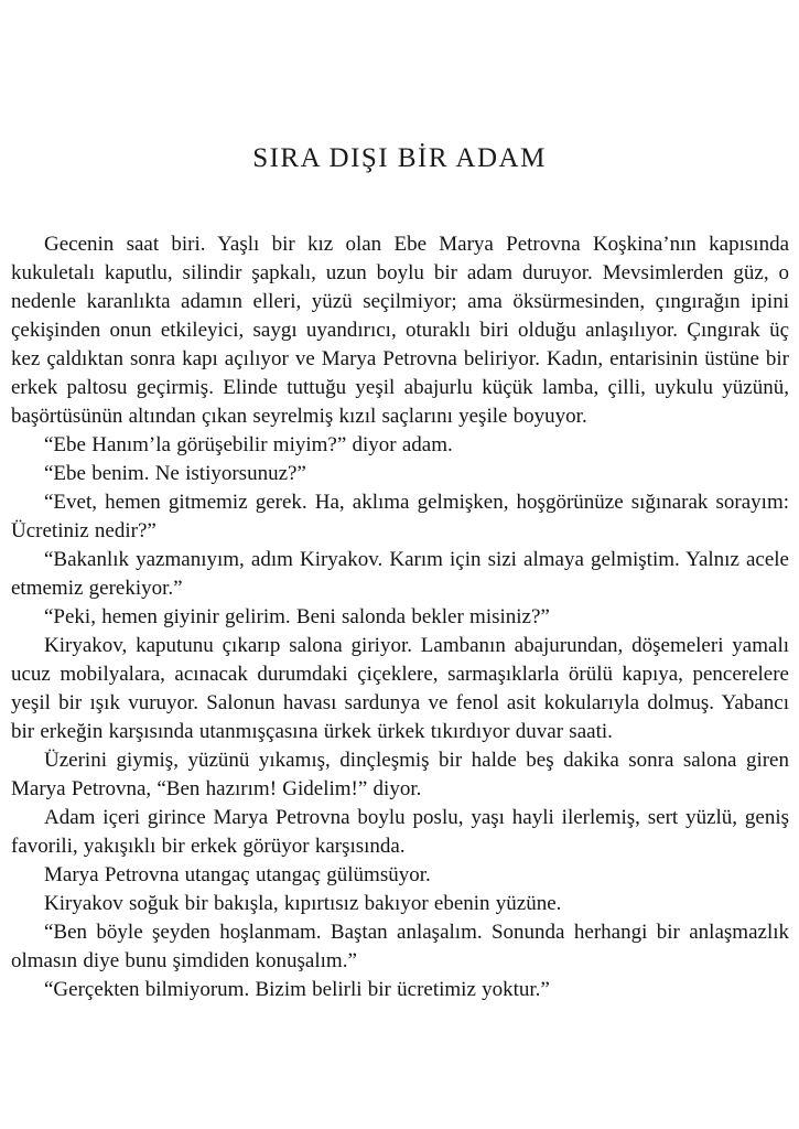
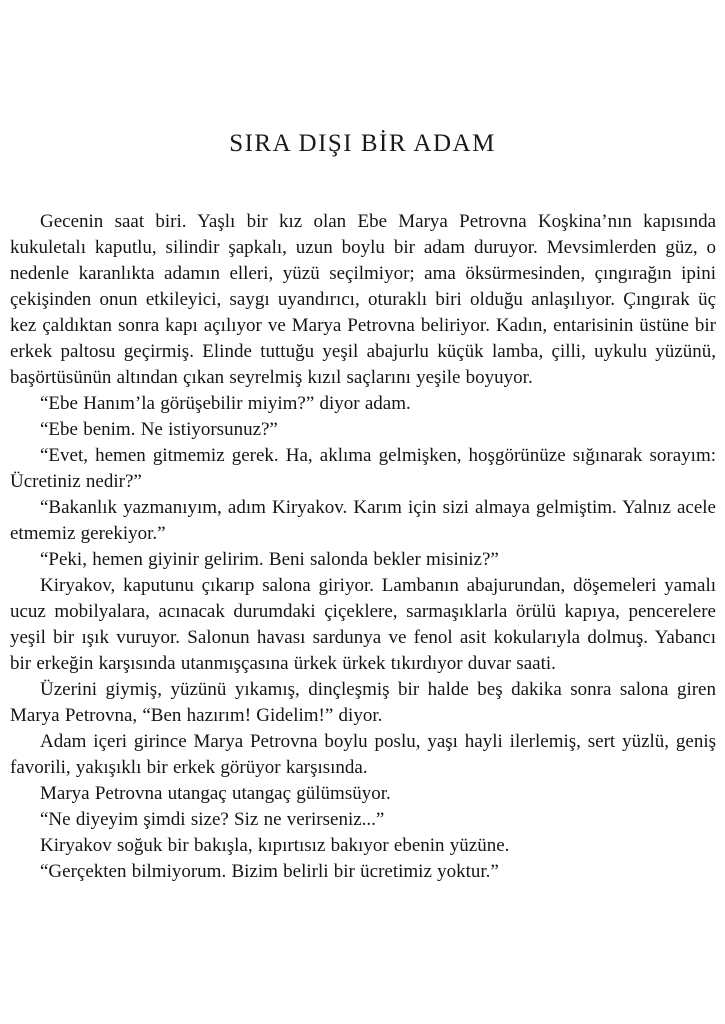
  SIRA DIŞI BİR ADAM
  Gecenin saat biri. Yaşlı bir kız olan Ebe Marya Petrovna Koşkina’nın kapısında kukuletalı kaputlu, silindir şapkalı, uzun boylu bir adam duruyor. Mevsimlerden güz, o nedenle karanlıkta adamın elleri, yüzü seçilmiyor; ama öksürmesinden, çıngırağın ipini çekişinden onun etkileyici, saygı uyandırıcı, oturaklı biri olduğu anlaşılıyor. Çıngırak üç kez çaldıktan sonra kapı açılıyor ve Marya Petrovna beliriyor. Kadın, entarisinin üstüne bir erkek paltosu geçirmiş. Elinde tuttuğu yeşil abajurlu küçük lamba, çilli, uykulu yüzünü, başörtüsünün altından çıkan seyrelmiş kızıl saçlarını yeşile boyuyor.
  “Ebe Hanım’la görüşebilir miyim?” diyor adam.
  “Ebe benim. Ne istiyorsunuz?”
  “Evet, hemen gitmemiz gerek. Ha, aklıma gelmişken, hoşgörünüze sığınarak sorayım: Ücretiniz nedir?”
  “Bakanlık yazmanıyım, adım Kiryakov. Karım için sizi almaya gelmiştim. Yalnız acele etmemiz gerekiyor.”
  “Peki, hemen giyinir gelirim. Beni salonda bekler misiniz?”
  Kiryakov, kaputunu çıkarıp salona giriyor. Lambanın abajurundan, döşemeleri yamalı ucuz mobilyalara, acınacak durumdaki çiçeklere, sarmaşıklarla örülü kapıya, pencerelere yeşil bir ışık vuruyor. Salonun havası sardunya ve fenol asit kokularıyla dolmuş. Yabancı bir erkeğin karşısında utanmışçasına ürkek ürkek tıkırdıyor duvar saati.
  Üzerini giymiş, yüzünü yıkamış, dinçleşmiş bir halde beş dakika sonra salona giren Marya Petrovna, “Ben hazırım! Gidelim!” diyor.
  Adam içeri girince Marya Petrovna boylu poslu, yaşı hayli ilerlemiş, sert yüzlü, geniş favorili, yakışıklı bir erkek görüyor karşısında.
  Marya Petrovna utangaç utangaç gülümsüyor.
+ “Ne diyeyim şimdi size? Siz ne verirseniz...”
  Kiryakov soğuk bir bakışla, kıpırtısız bakıyor ebenin yüzüne.
- “Ben böyle şeyden hoşlanmam. Baştan anlaşalım. Sonunda herhangi bir anlaşmazlık olmasın diye bunu şimdiden konuşalım.”
  “Gerçekten bilmiyorum. Bizim belirli bir ücretimiz yoktur.”
